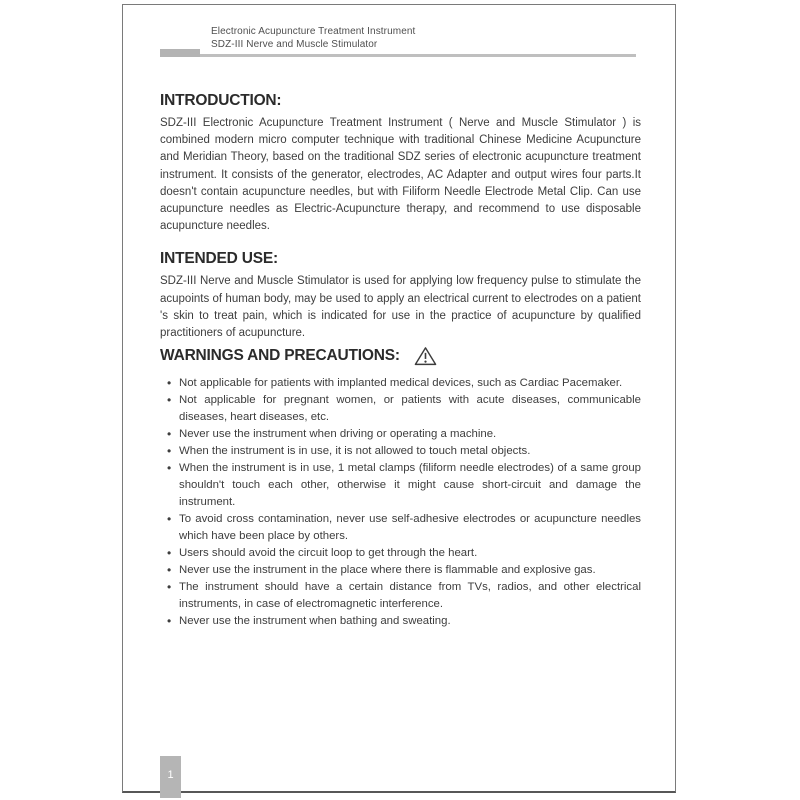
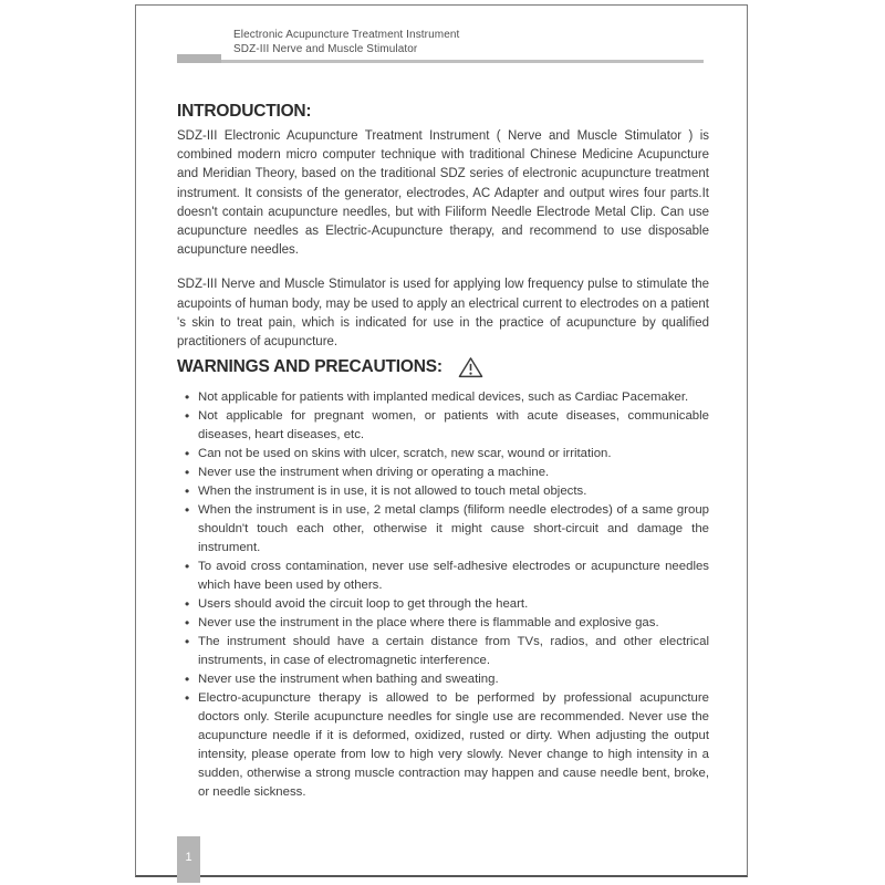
  Electronic Acupuncture Treatment Instrument
  SDZ-III Nerve and Muscle Stimulator
  INTRODUCTION:
  SDZ-III Electronic Acupuncture Treatment Instrument ( Nerve and Muscle Stimulator ) is combined modern micro computer technique with traditional Chinese Medicine Acupuncture and Meridian Theory, based on the traditional SDZ series of electronic acupuncture treatment instrument. It consists of the generator, electrodes, AC Adapter and output wires four parts.It doesn't contain acupuncture needles, but with Filiform Needle Electrode Metal Clip. Can use acupuncture needles as Electric-Acupuncture therapy, and recommend to use disposable acupuncture needles.
- INTENDED USE:
  SDZ-III Nerve and Muscle Stimulator is used for applying low frequency pulse to stimulate the acupoints of human body, may be used to apply an electrical current to electrodes on a patient 's skin to treat pain, which is indicated for use in the practice of acupuncture by qualified practitioners of acupuncture.
  WARNINGS AND PRECAUTIONS:
  Not applicable for patients with implanted medical devices, such as Cardiac Pacemaker.
  Not applicable for pregnant women, or patients with acute diseases, communicable diseases, heart diseases, etc.
+ Can not be used on skins with ulcer, scratch, new scar, wound or irritation.
  Never use the instrument when driving or operating a machine.
  When the instrument is in use, it is not allowed to touch metal objects.
- When the instrument is in use, 1 metal clamps (filiform needle electrodes) of a same group shouldn't touch each other, otherwise it might cause short-circuit and damage the instrument.
+ When the instrument is in use, 2 metal clamps (filiform needle electrodes) of a same group shouldn't touch each other, otherwise it might cause short-circuit and damage the instrument.
- To avoid cross contamination, never use self-adhesive electrodes or acupuncture needles which have been place by others.
+ To avoid cross contamination, never use self-adhesive electrodes or acupuncture needles which have been used by others.
  Users should avoid the circuit loop to get through the heart.
  Never use the instrument in the place where there is flammable and explosive gas.
  The instrument should have a certain distance from TVs, radios, and other electrical instruments, in case of electromagnetic interference.
  Never use the instrument when bathing and sweating.
+ Electro-acupuncture therapy is allowed to be performed by professional acupuncture doctors only. Sterile acupuncture needles for single use are recommended. Never use the acupuncture needle if it is deformed, oxidized, rusted or dirty. When adjusting the output intensity, please operate from low to high very slowly. Never change to high intensity in a sudden, otherwise a strong muscle contraction may happen and cause needle bent, broke, or needle sickness.
  1
